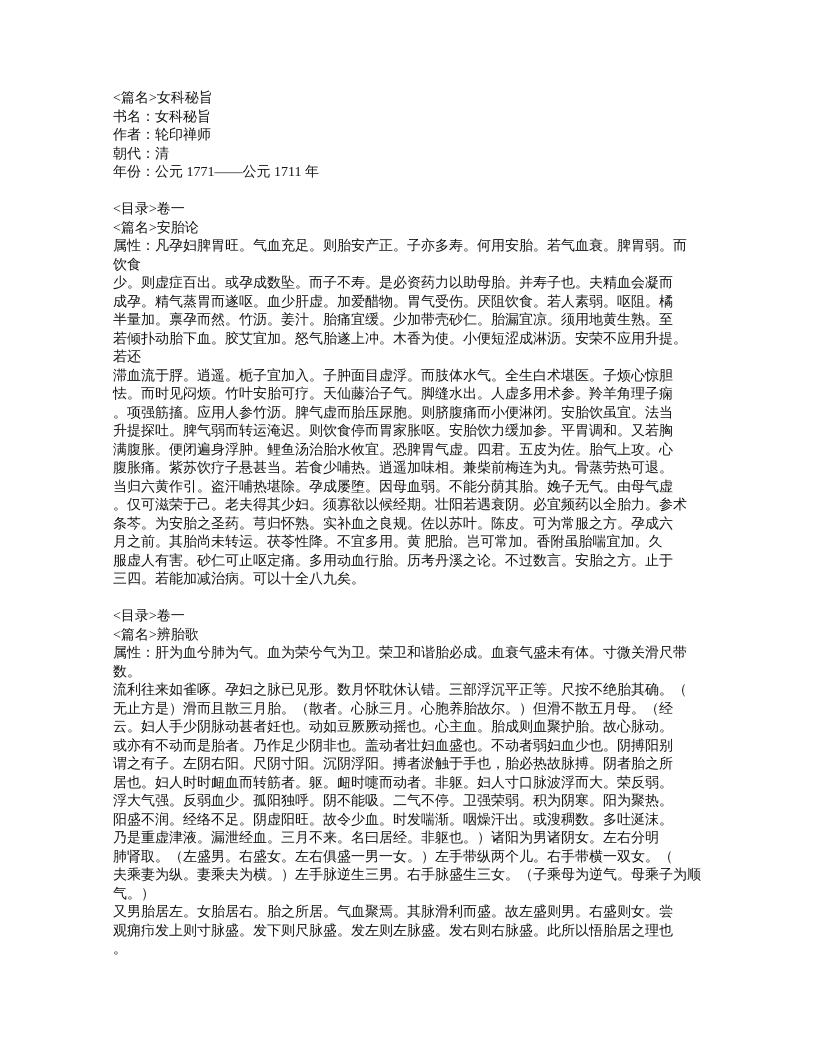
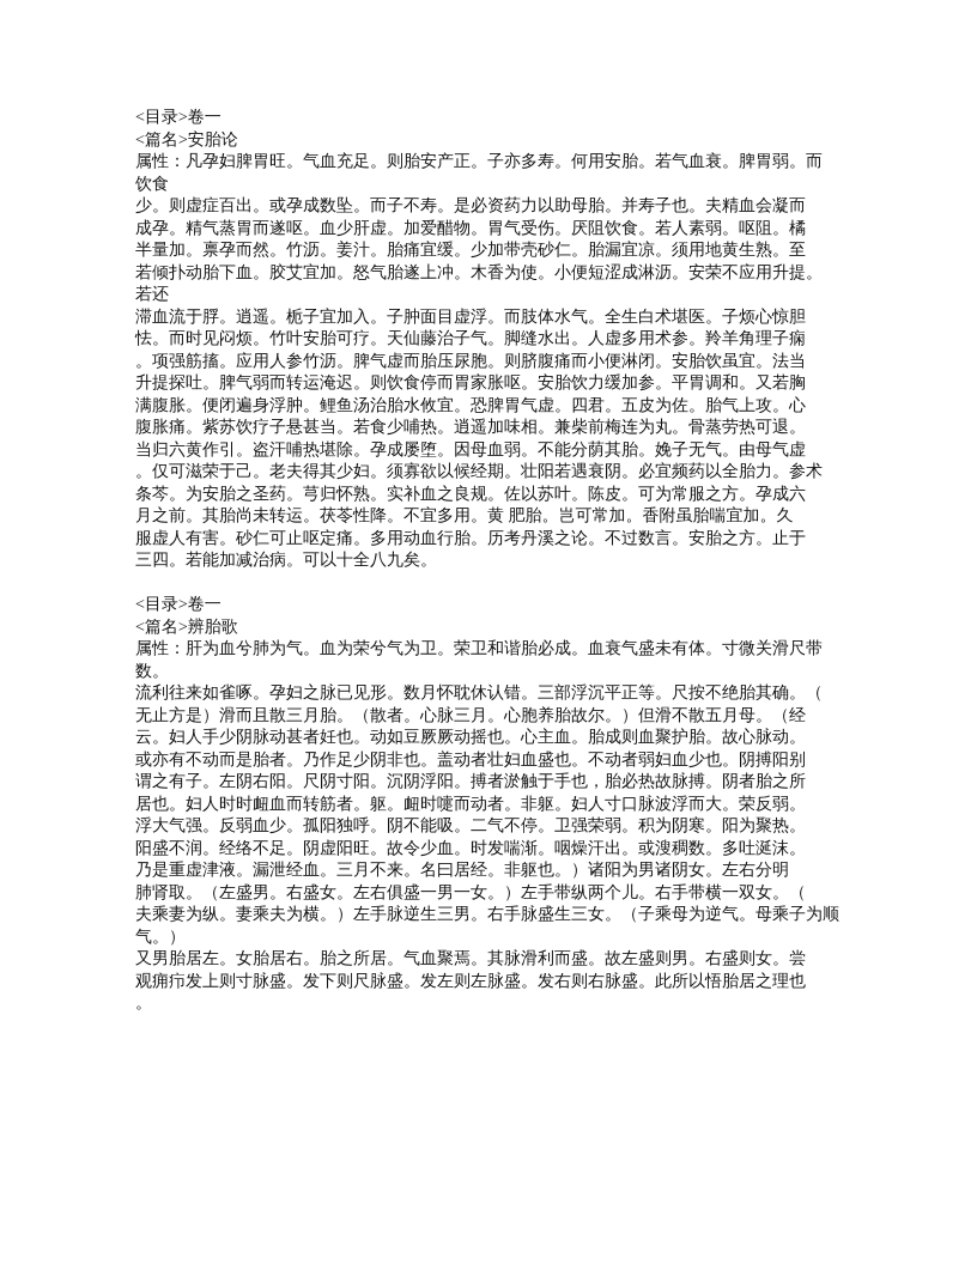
- <篇名>女科秘旨
- 书名：女科秘旨
- 作者：轮印禅师
- 朝代：清
- 年份：公元 1771——公元 1711 年
  <目录>卷一
  <篇名>安胎论
  属性：凡孕妇脾胃旺。气血充足。则胎安产正。子亦多寿。何用安胎。若气血衰。脾胃弱。而
  饮食
  少。则虚症百出。或孕成数坠。而子不寿。是必资药力以助母胎。并寿子也。夫精血会凝而
  成孕。精气蒸胃而遂呕。血少肝虚。加爱醋物。胃气受伤。厌阻饮食。若人素弱。呕阻。橘
  半量加。禀孕而然。竹沥。姜汁。胎痛宜缓。少加带壳砂仁。胎漏宜凉。须用地黄生熟。至
  若倾扑动胎下血。胶艾宜加。怒气胎遂上冲。木香为使。小便短涩成淋沥。安荣不应用升提。
  若还
  滞血流于脬。逍遥。栀子宜加入。子肿面目虚浮。而肢体水气。全生白术堪医。子烦心惊胆
  怯。而时见闷烦。竹叶安胎可疗。天仙藤治子气。脚缝水出。人虚多用术参。羚羊角理子痫
  。项强筋搐。应用人参竹沥。脾气虚而胎压尿胞。则脐腹痛而小便淋闭。安胎饮虽宜。法当
  升提探吐。脾气弱而转运淹迟。则饮食停而胃家胀呕。安胎饮力缓加参。平胃调和。又若胸
  满腹胀。便闭遍身浮肿。鲤鱼汤治胎水攸宜。恐脾胃气虚。四君。五皮为佐。胎气上攻。心
  腹胀痛。紫苏饮疗子悬甚当。若食少哺热。逍遥加味相。兼柴前梅连为丸。骨蒸劳热可退。
  当归六黄作引。盗汗哺热堪除。孕成屡堕。因母血弱。不能分荫其胎。娩子无气。由母气虚
  。仅可滋荣于己。老夫得其少妇。须寡欲以候经期。壮阳若遇衰阴。必宜频药以全胎力。参术
  条芩。为安胎之圣药。芎归怀熟。实补血之良规。佐以苏叶。陈皮。可为常服之方。孕成六
  月之前。其胎尚未转运。茯苓性降。不宜多用。黄 肥胎。岂可常加。香附虽胎喘宜加。久
  服虚人有害。砂仁可止呕定痛。多用动血行胎。历考丹溪之论。不过数言。安胎之方。止于
  三四。若能加减治病。可以十全八九矣。
  <目录>卷一
  <篇名>辨胎歌
  属性：肝为血兮肺为气。血为荣兮气为卫。荣卫和谐胎必成。血衰气盛未有体。寸微关滑尺带
  数。
  流利往来如雀啄。孕妇之脉已见形。数月怀耽休认错。三部浮沉平正等。尺按不绝胎其确。（
  无止方是）滑而且散三月胎。（散者。心脉三月。心胞养胎故尔。）但滑不散五月母。（经
  云。妇人手少阴脉动甚者妊也。动如豆厥厥动摇也。心主血。胎成则血聚护胎。故心脉动。
  或亦有不动而是胎者。乃作足少阴非也。盖动者壮妇血盛也。不动者弱妇血少也。阴搏阳别
  谓之有子。左阴右阳。尺阴寸阳。沉阴浮阳。搏者淤触于手也，胎必热故脉搏。阴者胎之所
  居也。妇人时时衄血而转筋者。躯。衄时嚏而动者。非躯。妇人寸口脉波浮而大。荣反弱。
  浮大气强。反弱血少。孤阳独呼。阴不能吸。二气不停。卫强荣弱。积为阴寒。阳为聚热。
  阳盛不润。经络不足。阴虚阳旺。故令少血。时发喘渐。咽燥汗出。或溲稠数。多吐涎沫。
  乃是重虚津液。漏泄经血。三月不来。名曰居经。非躯也。）诸阳为男诸阴女。左右分明
  肺肾取。（左盛男。右盛女。左右俱盛一男一女。）左手带纵两个儿。右手带横一双女。（
  夫乘妻为纵。妻乘夫为横。）左手脉逆生三男。右手脉盛生三女。（子乘母为逆气。母乘子为顺
  气。）
  又男胎居左。女胎居右。胎之所居。气血聚焉。其脉滑利而盛。故左盛则男。右盛则女。尝
  观痈疖发上则寸脉盛。发下则尺脉盛。发左则左脉盛。发右则右脉盛。此所以悟胎居之理也
  。
